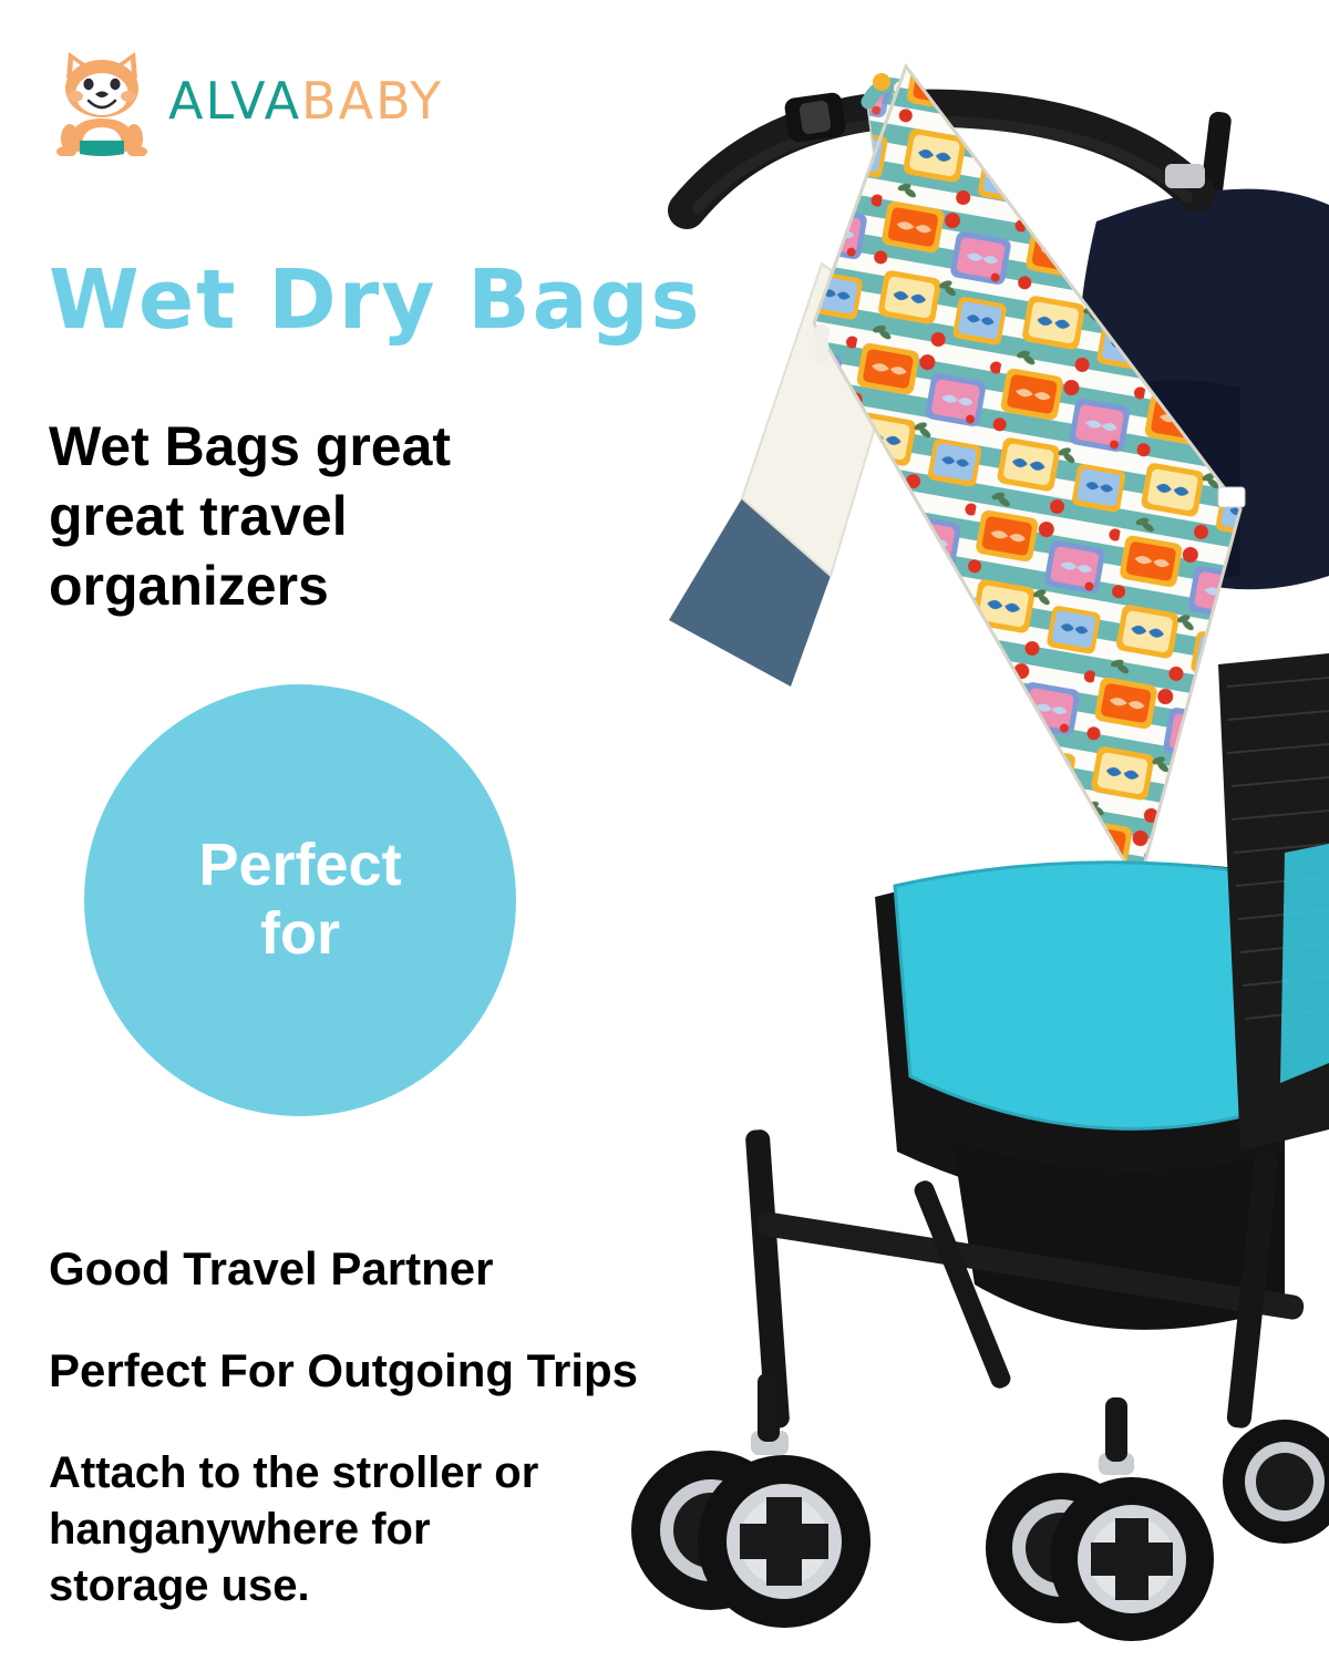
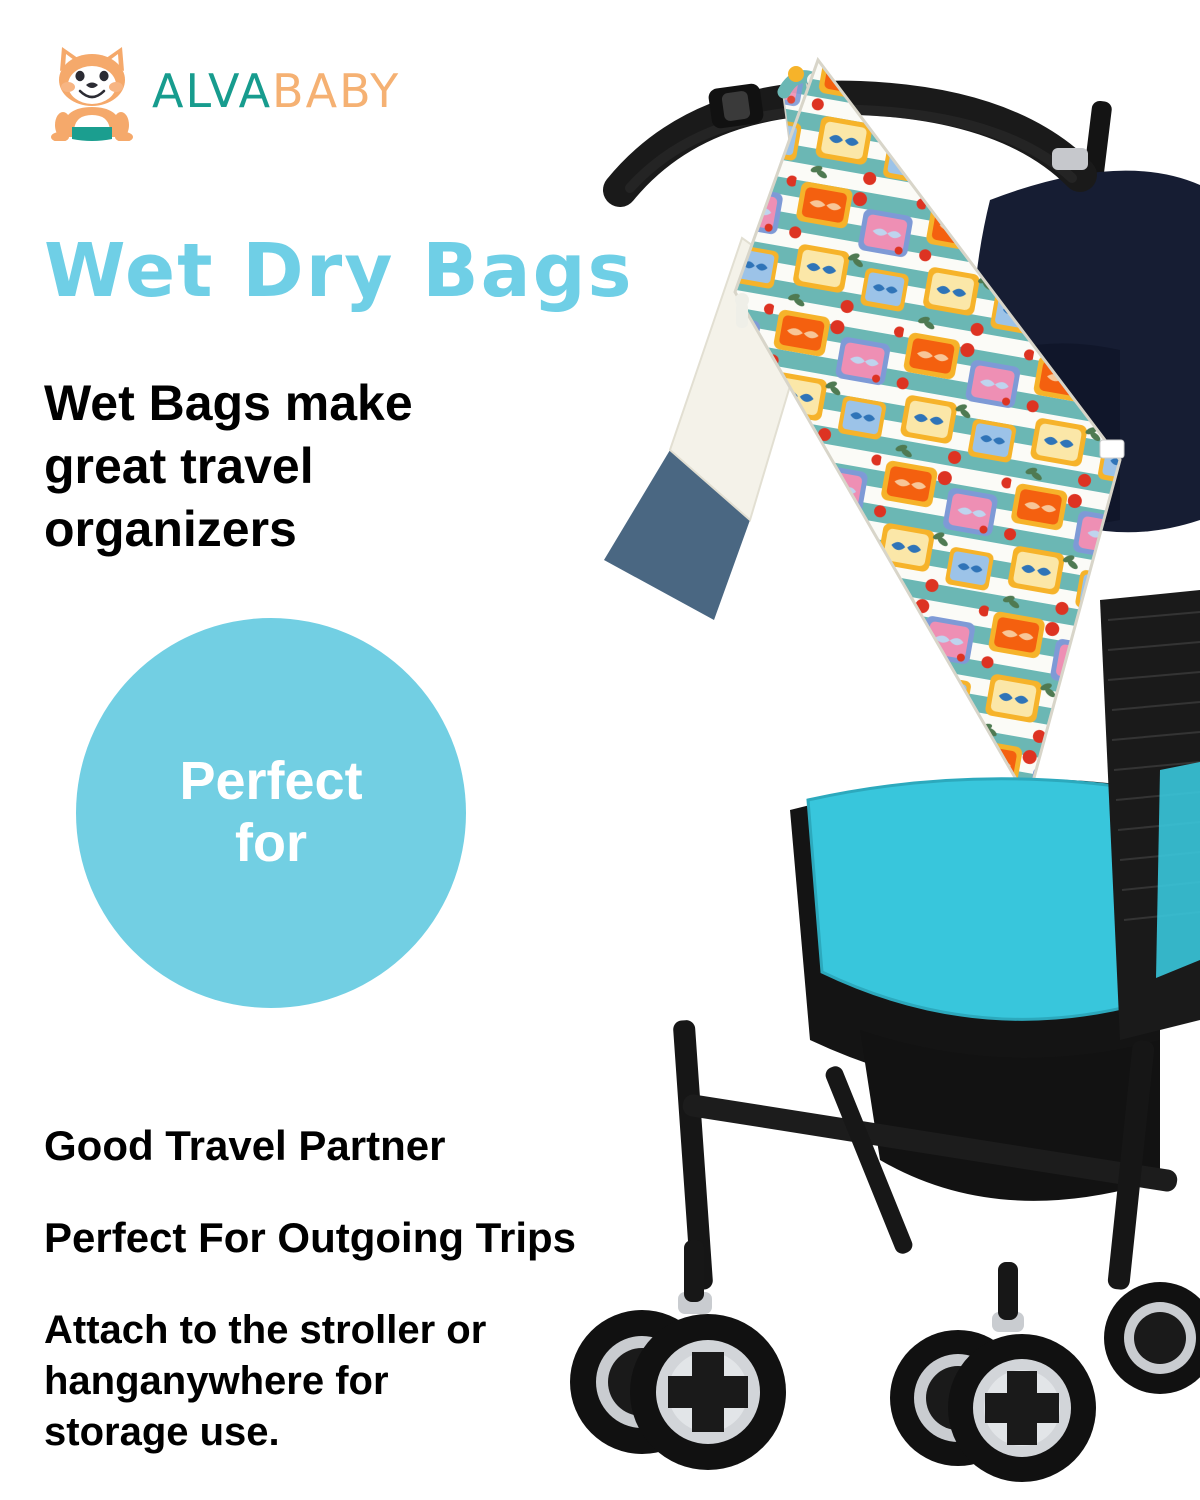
  ALVA
  BABY
  Wet Dry Bags
- Wet Bags great great travel organizers
+ Wet Bags make great travel organizers
  Perfect
  for
  Good Travel Partner
  Perfect For Outgoing Trips
  Attach to the stroller or hanganywhere for storage use.
